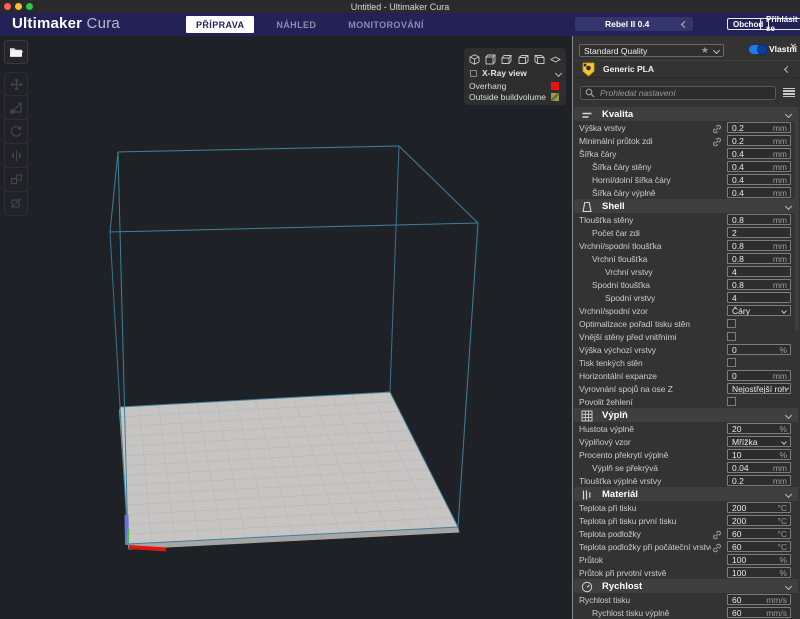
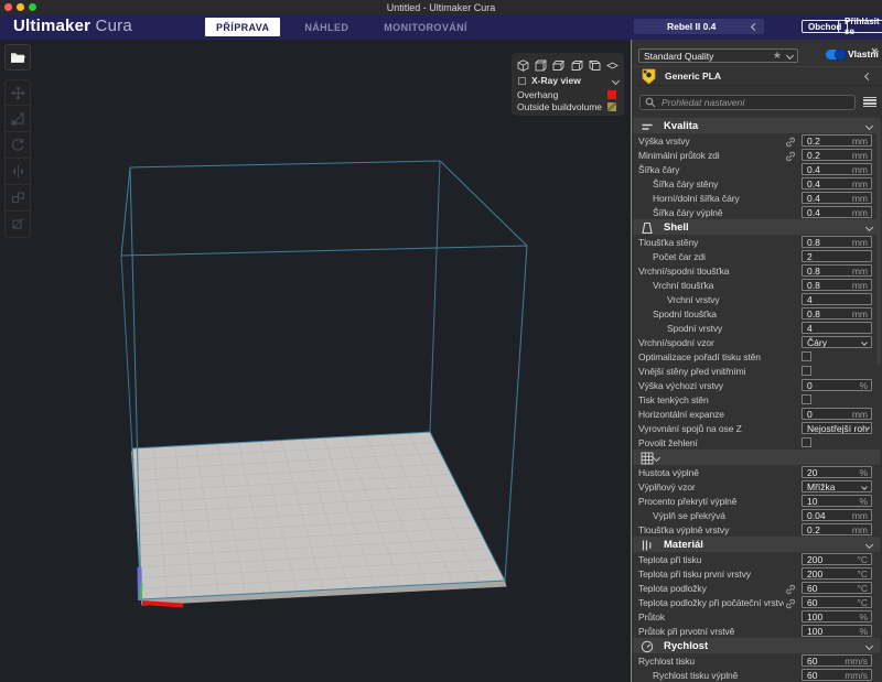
  Untitled - Ultimaker Cura
  Ultimaker Cura
  PŘÍPRAVA
  NÁHLED
  MONITOROVÁNÍ
  Rebel II 0.4
  Obchod
  Přihlásit se
  X-Ray view
  Overhang
  Outside buildvolume
  Standard Quality
  ★
  Vlastní
  ×
  Generic PLA
  Prohledat nastavení
  Kvalita
  Výška vrstvy
  0.2
  mm
  Minimální průtok zdi
  0.2
  mm
  Šířka čáry
  0.4
  mm
  Šířka čáry stěny
  0.4
  mm
  Horní/dolní šířka čáry
  0.4
  mm
  Šířka čáry výplně
  0.4
  mm
  Shell
  Tloušťka stěny
  0.8
  mm
  Počet čar zdi
  2
  Vrchní/spodní tloušťka
  0.8
  mm
  Vrchní tloušťka
  0.8
  mm
  Vrchní vrstvy
  4
  Spodní tloušťka
  0.8
  mm
  Spodní vrstvy
  4
  Vrchní/spodní vzor
  Čáry
  Optimalizace pořadí tisku stěn
  Vnější stěny před vnitřními
  Výška výchozí vrstvy
  0
  %
  Tisk tenkých stěn
  Horizontální expanze
  0
  mm
  Vyrovnání spojů na ose Z
  Nejostřejší roh
  Povolit žehlení
- Výplň
  Hustota výplně
  20
  %
  Výplňový vzor
  Mřížka
  Procento překrytí výplně
  10
  %
  Výplň se překrývá
  0.04
  mm
  Tloušťka výplně vrstvy
  0.2
  mm
  Materiál
  Teplota při tisku
  200
  °C
- Teplota při tisku první tisku
+ Teplota při tisku první vrstvy
  200
  °C
  Teplota podložky
  60
  °C
  Teplota podložky při počáteční vrstv
  60
  °C
  Průtok
  100
  %
  Průtok při prvotní vrstvě
  100
  %
  Rychlost
  Rychlost tisku
  60
  mm/s
  Rychlost tisku výplně
  60
  mm/s
